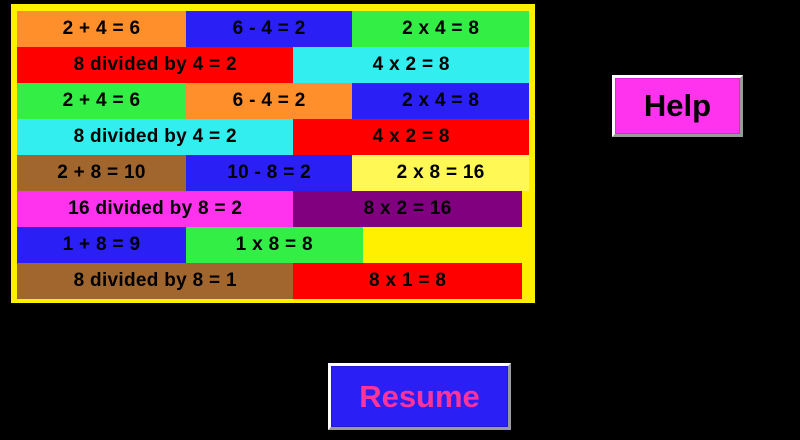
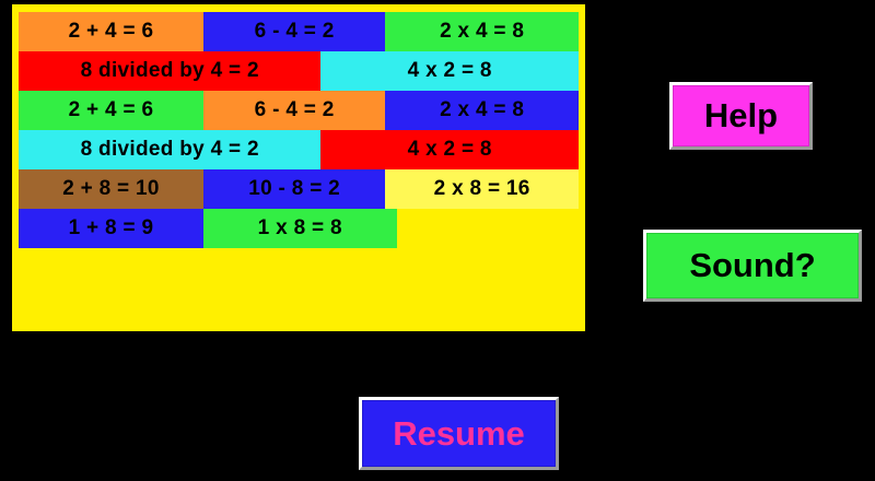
  2 + 4 = 6
  6 - 4 = 2
  2 x 4 = 8
  8 divided by 4 = 2
  4 x 2 = 8
  2 + 4 = 6
  6 - 4 = 2
  2 x 4 = 8
  8 divided by 4 = 2
  4 x 2 = 8
  2 + 8 = 10
  10 - 8 = 2
  2 x 8 = 16
- 16 divided by 8 = 2
- 8 x 2 = 16
  1 + 8 = 9
  1 x 8 = 8
- 8 divided by 8 = 1
- 8 x 1 = 8
  Help
+ Sound?
  Resume
